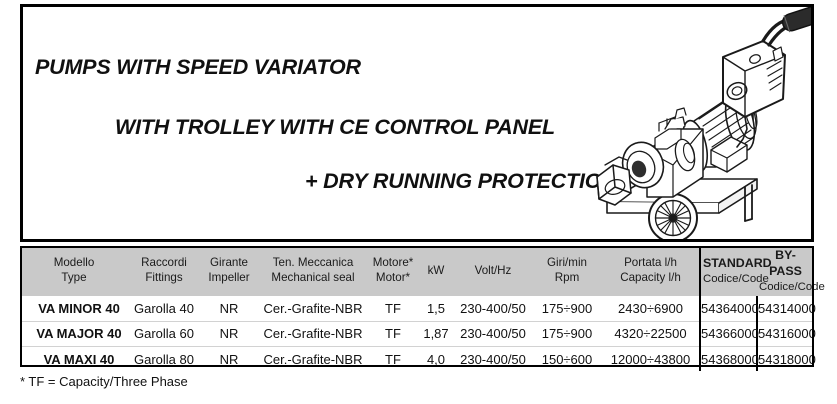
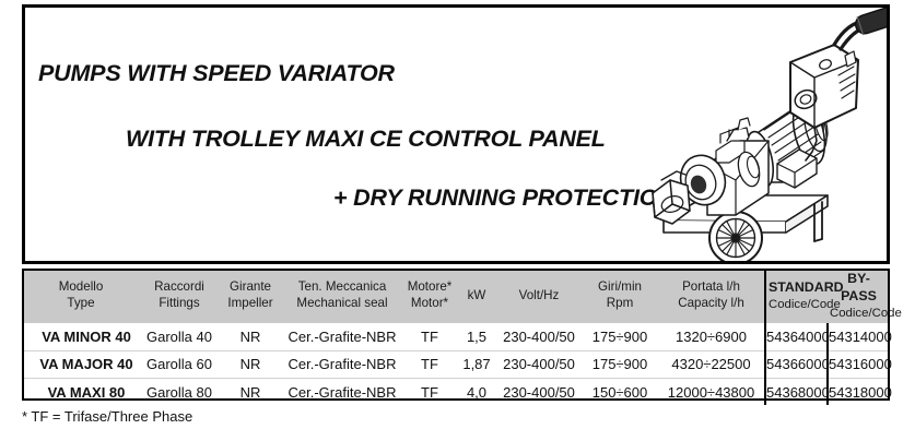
  PUMPS WITH SPEED VARIATOR
- WITH TROLLEY WITH CE CONTROL PANEL
+ WITH TROLLEY MAXI CE CONTROL PANEL
  + DRY RUNNING PROTECTIO
  Modello Type	Raccordi Fittings	Girante Impeller	Ten. Meccanica Mechanical seal	Motore* Motor*	kW	Volt/Hz	Giri/min Rpm	Portata l/h Capacity l/h	STANDA Codice/Co	BY-PASS Codice/Code
- VA MINOR 40	Garolla 40	NR	Cer.-Grafite-NBR	TF	1,5	230-400/50	175÷900	2430÷6900	54364000	54314000
+ VA MINOR 40	Garolla 40	NR	Cer.-Grafite-NBR	TF	1,5	230-400/50	175÷900	1320÷6900	54364000	54314000
  VA MAJOR 40	Garolla 60	NR	Cer.-Grafite-NBR	TF	1,87	230-400/50	175÷900	4320÷22500	54366000	54316000
- VA MAXI 40	Garolla 80	NR	Cer.-Grafite-NBR	TF	4,0	230-400/50	150÷600	12000÷43800	54368000	54318000
+ VA MAXI 80	Garolla 80	NR	Cer.-Grafite-NBR	TF	4,0	230-400/50	150÷600	12000÷43800	54368000	54318000
- * TF = Capacity/Three Phase
+ * TF = Trifase/Three Phase
